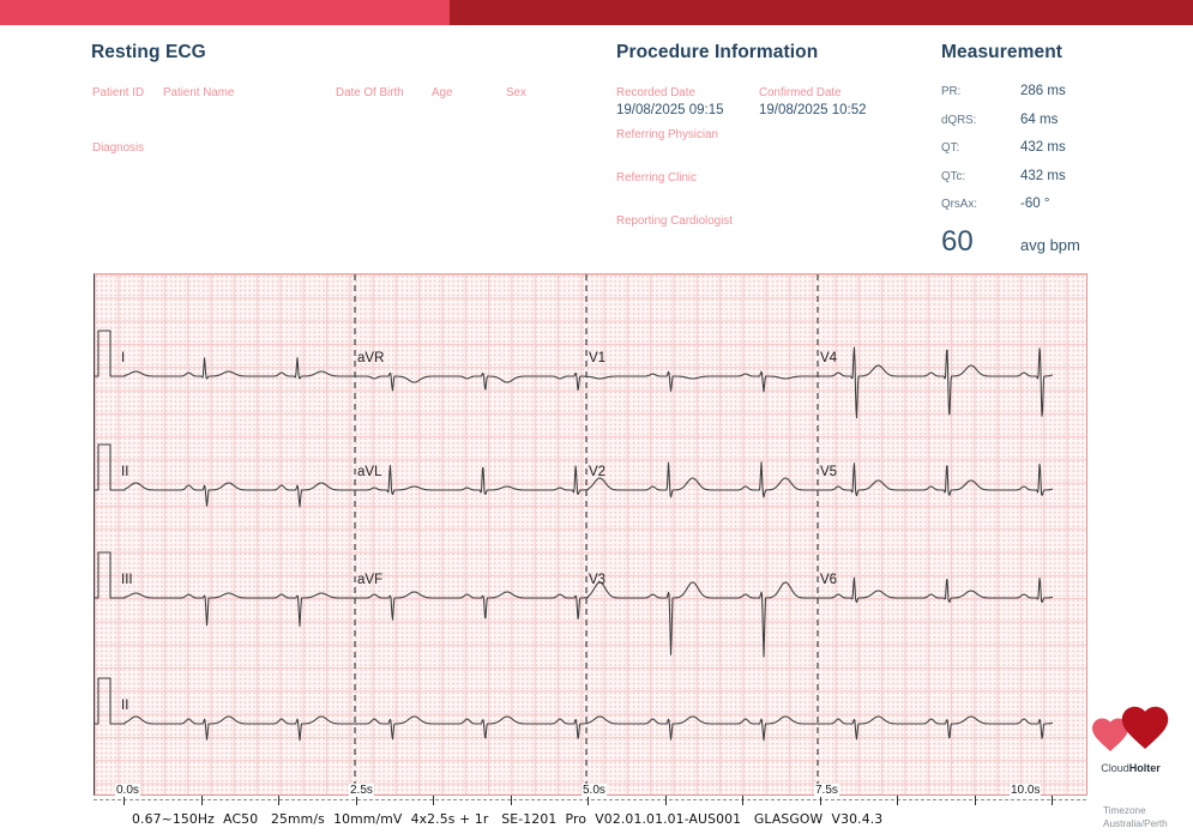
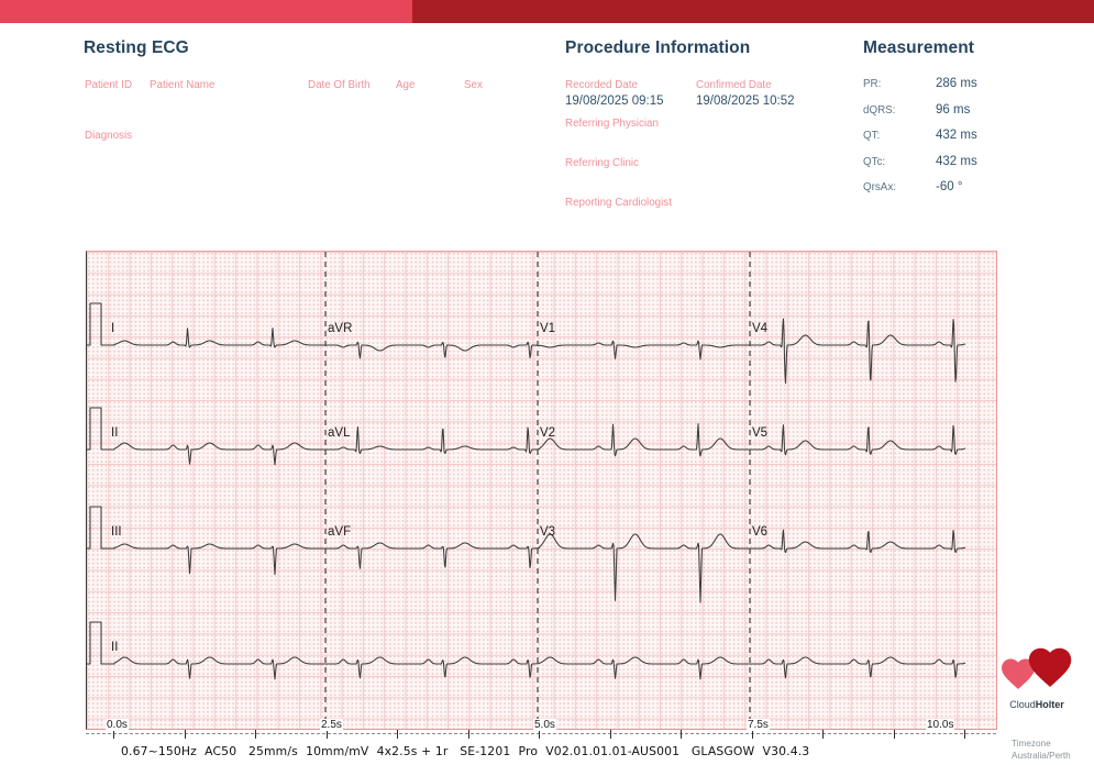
  Resting ECG
  Patient ID
  Patient Name
  Date Of Birth
  Age
  Sex
  Diagnosis
  Procedure Information
  Recorded Date
  19/08/2025 09:15
  Confirmed Date
  19/08/2025 10:52
  Referring Physician
  Referring Clinic
  Reporting Cardiologist
  Measurement
  PR:
  286 ms
  dQRS:
- 64 ms
+ 96 ms
  QT:
  432 ms
  QTc:
  432 ms
  QrsAx:
  -60 °
- 60
- avg bpm
  I
  aVR
  V1
  V4
  II
  aVL
  V2
  V5
  III
  aVF
  V3
  V6
  II
  0.0s
  2.5s
  5.0s
  7.5s
  10.0s
  0.67~150Hz AC50 25mm/s 10mm/mV 4x2.5s + 1r SE-1201 Pro V02.01.01.01-AUS001 GLASGOW V30.4.3
  CloudHolter
  Timezone
  Australia/Perth
